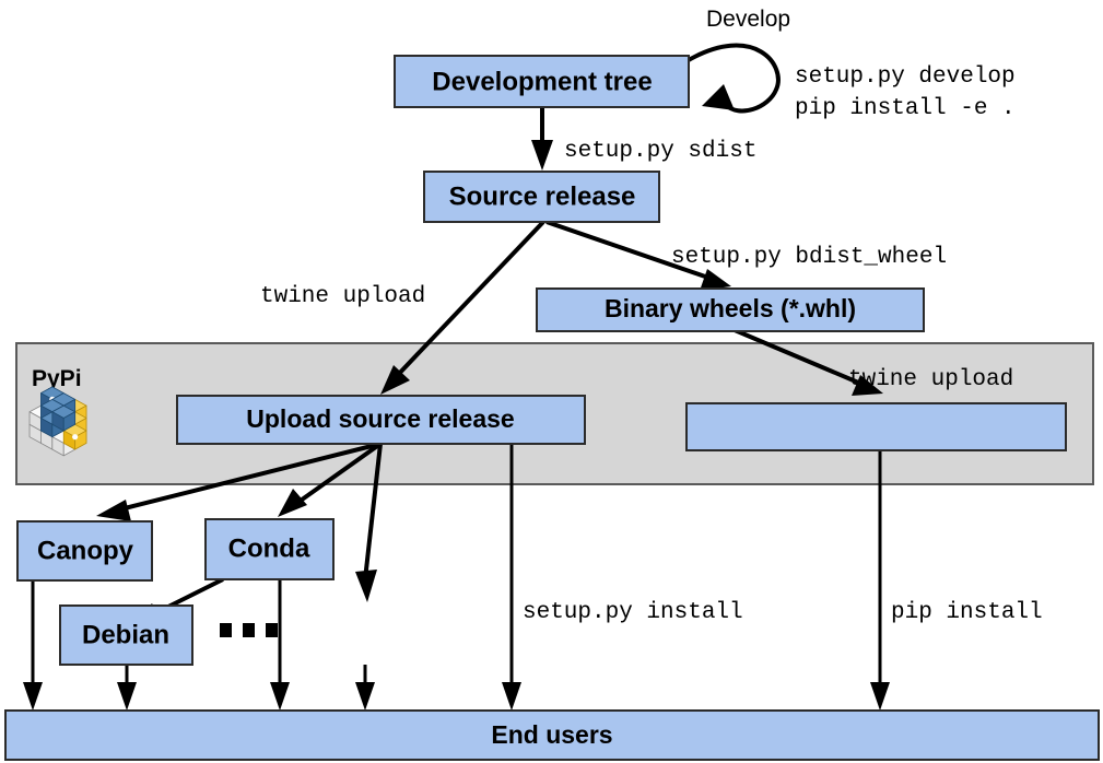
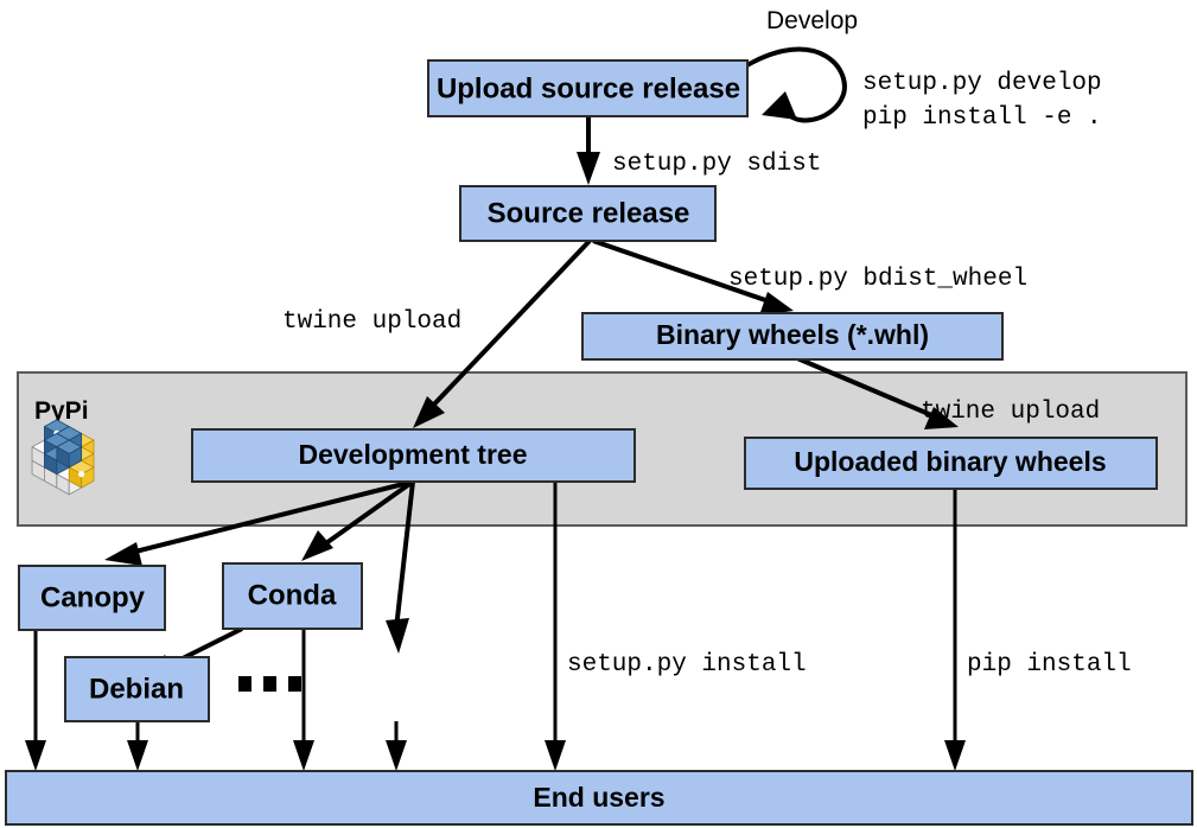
  PyPi
- Development tree
+ Upload source release
  Source release
  Binary wheels (*.whl)
- Upload source release
+ Development tree
+ Uploaded binary wheels
  Canopy
  Conda
  Debian
  End users
  Develop
  setup.py develop
  pip install -e .
  setup.py sdist
  setup.py bdist_wheel
  twine upload
  twine upload
  setup.py install
  pip install
